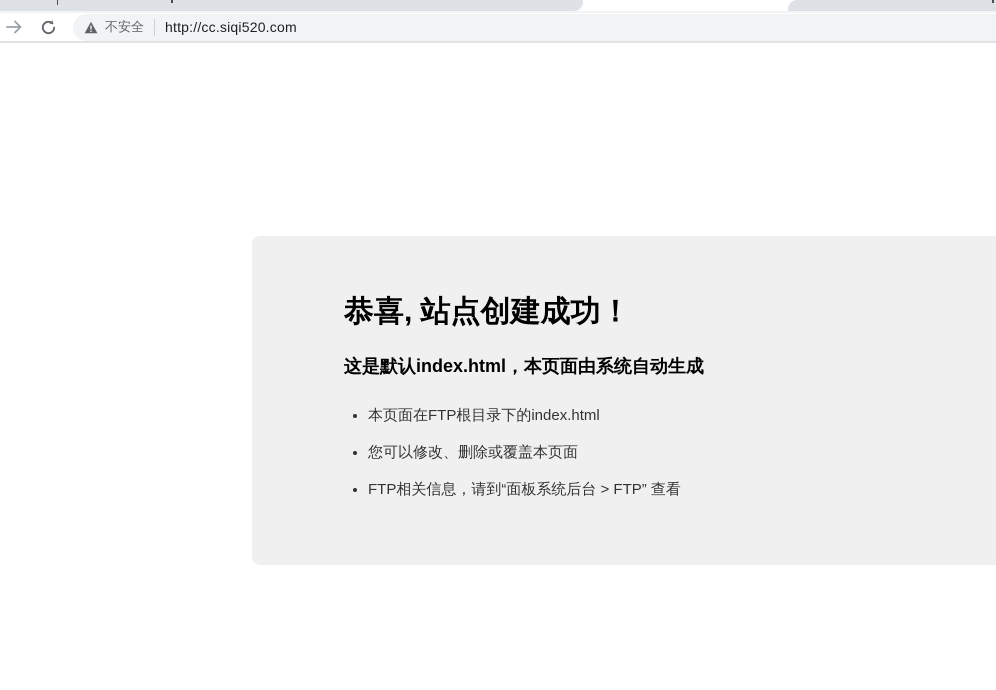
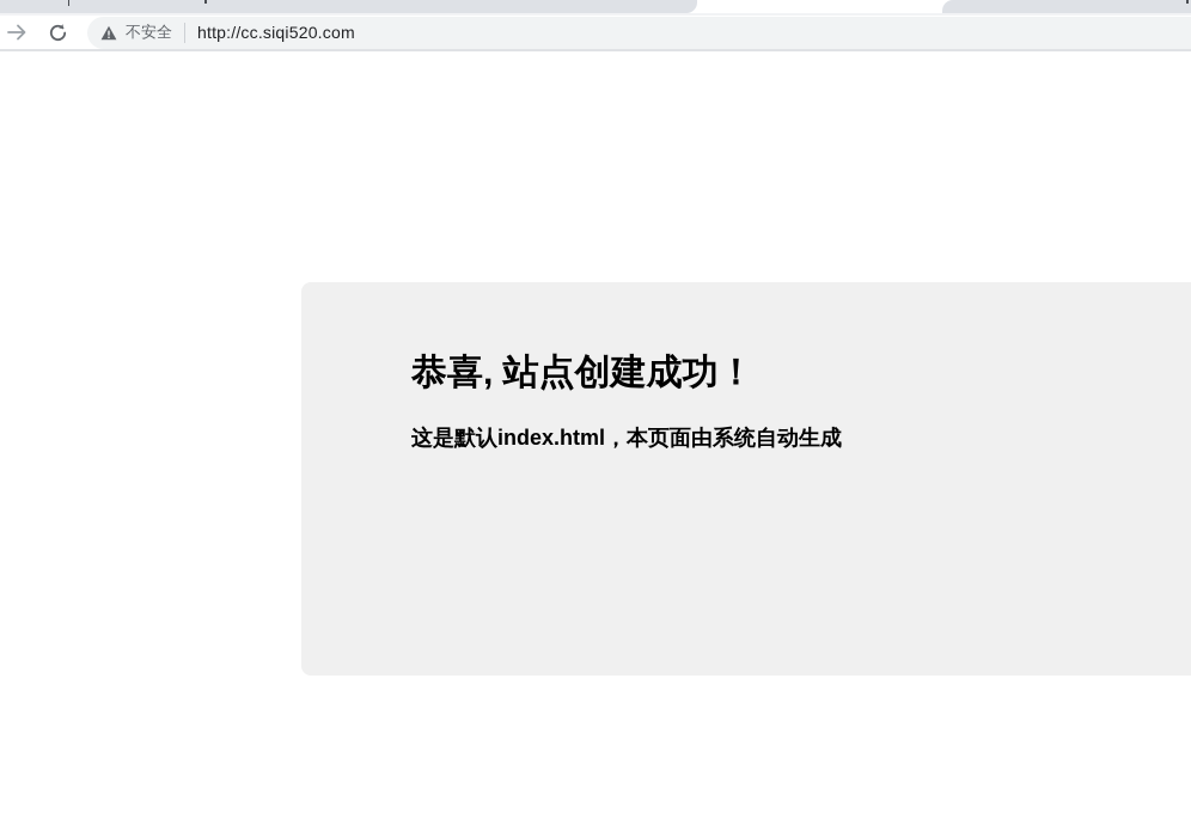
  不安全
  http://cc.siqi520.com
  恭喜, 站点创建成功！
  这是默认index.html，本页面由系统自动生成
- 本页面在FTP根目录下的index.html
- 您可以修改、删除或覆盖本页面
- FTP相关信息，请到“面板系统后台 > FTP” 查看
